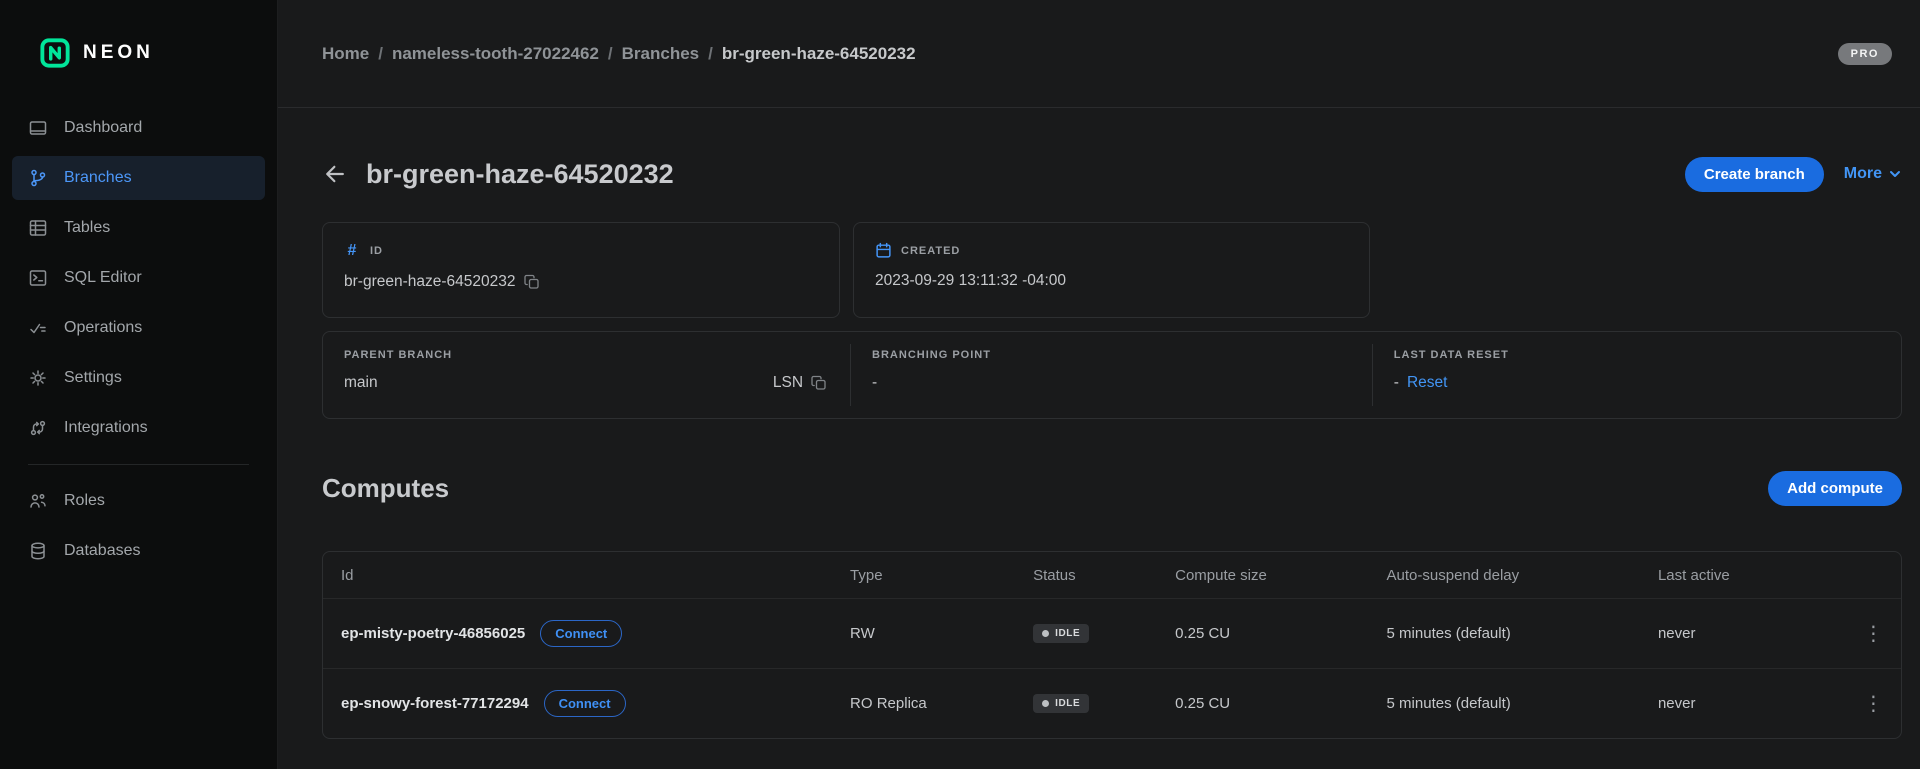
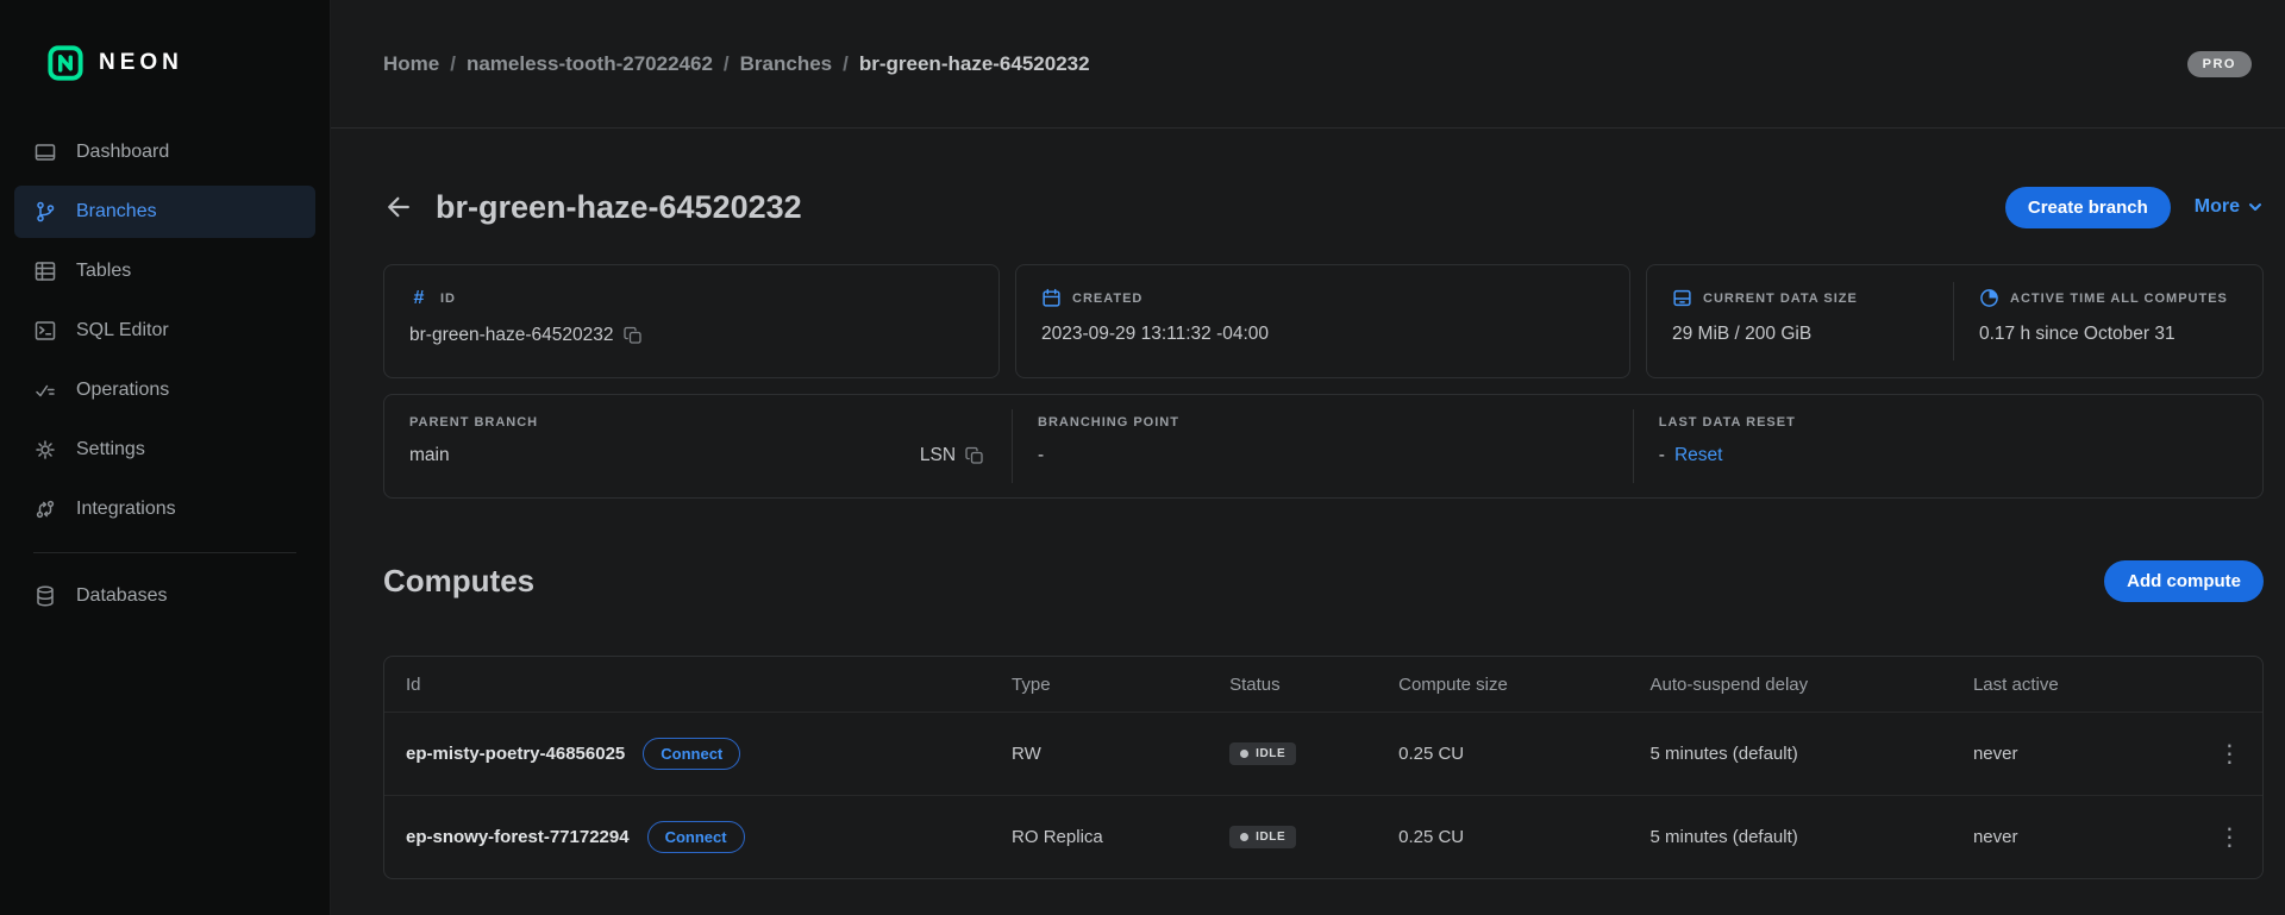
  NEON
  Dashboard
  Branches
  Tables
  SQL Editor
  Operations
  Settings
  Integrations
- Roles
  Databases
  Home
  /
  nameless-tooth-27022462
  /
  Branches
  /
  br-green-haze-64520232
  PRO
  br-green-haze-64520232
  Create branch
  More
  #
  ID
  br-green-haze-64520232
  CREATED
  2023-09-29 13:11:32 -04:00
+ CURRENT DATA SIZE
+ 29 MiB / 200 GiB
+ ACTIVE TIME ALL COMPUTES
+ 0.17 h since October 31
  PARENT BRANCH
  main
  LSN
  BRANCHING POINT
  -
  LAST DATA RESET
  -
  Reset
  Computes
  Add compute
  Id
  Type
  Status
  Compute size
  Auto-suspend delay
  Last active
  ep-misty-poetry-46856025
  Connect
  RW
  IDLE
  0.25 CU
  5 minutes (default)
  never
  ⋮
  ep-snowy-forest-77172294
  Connect
  RO Replica
  IDLE
  0.25 CU
  5 minutes (default)
  never
  ⋮
